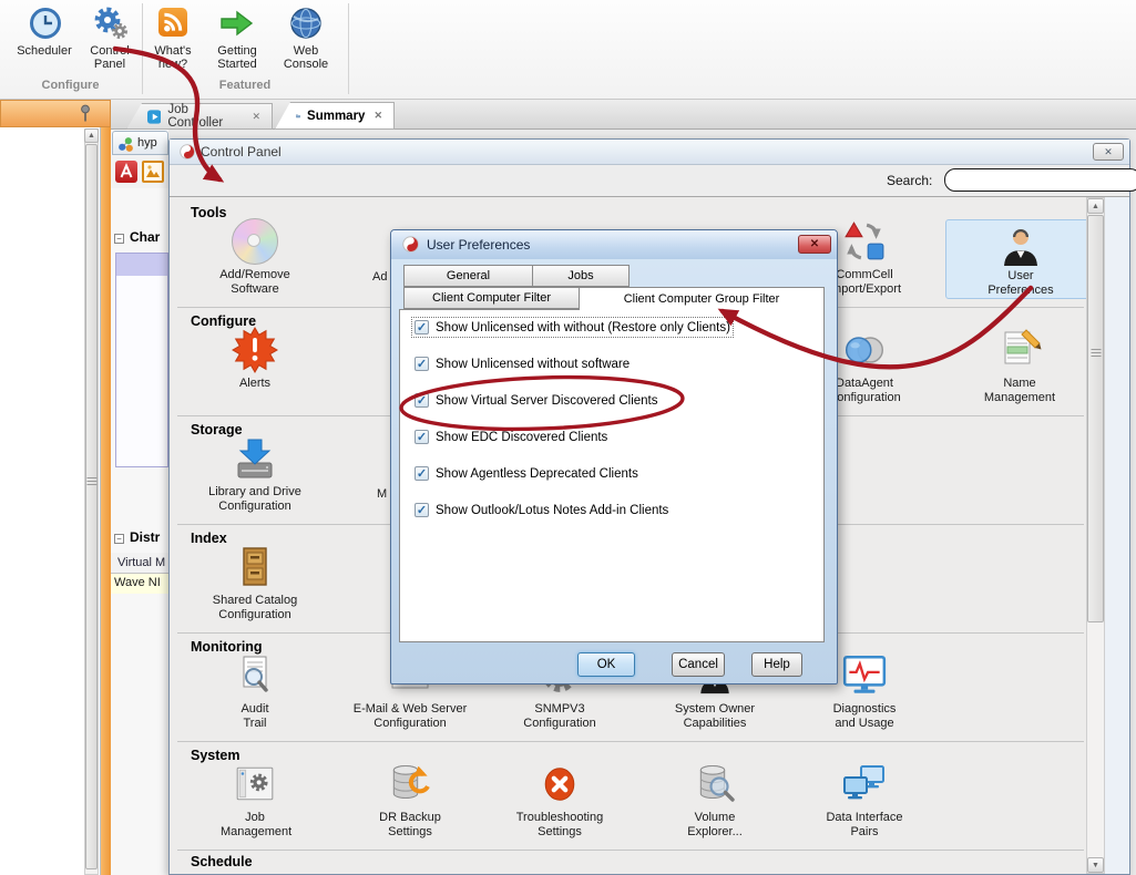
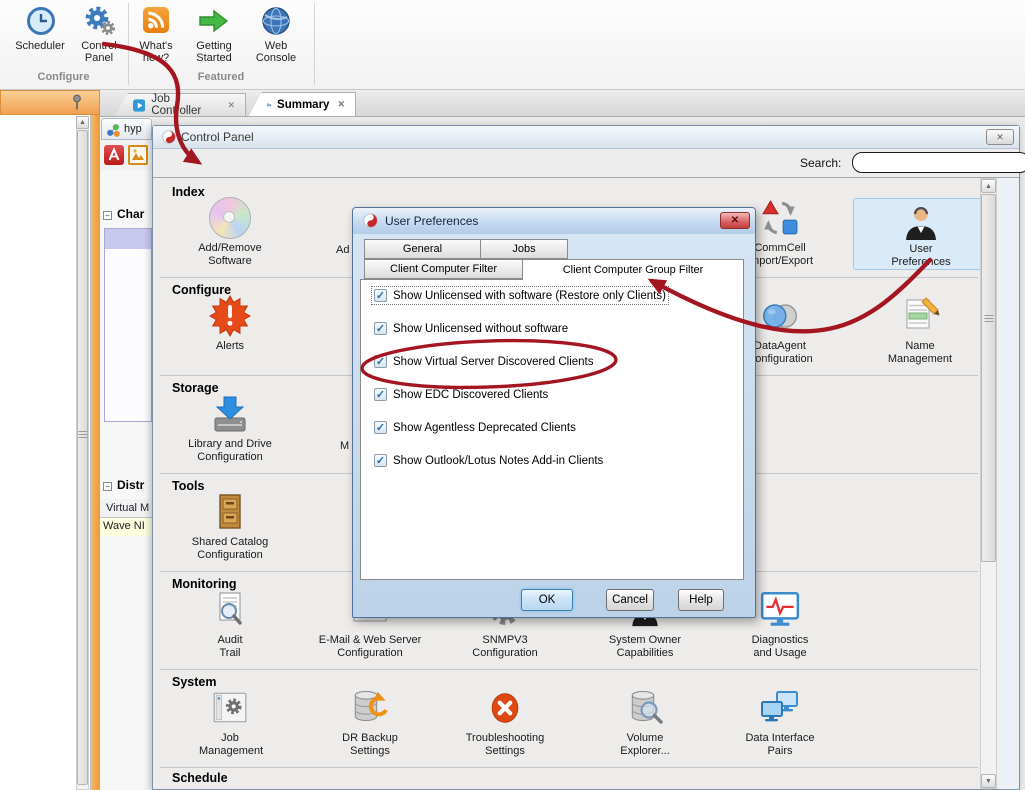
  Scheduler
  Cont Panel
  What's n?
  Getting Started
  Web Console
  Configure
  Featured
  Job Contoller
  ✕
  Summary
  ✕
  hyp
  −
  Char
  −
  Distr
  Virtual M
  Wave NI
  Control Panel
  ✕
  Search:
- Tools
+ Index
  Configure
  Storage
- Index
+ Tools
  Monitoring
  System
  Schedule
  Add/Remove Software
  Ad
  CommCell port/Export
  User Prefereces
  Alerts
  DataAgent onfiguration
  Name Management
  Library and Drive Configuration
  M
  Shared Catalog Configuration
  Audit Trail
  E-Mail & Web Server Configuration
  SNMPV3 Configuration
  System Owner Capabilities
  Diagnostics and Usage
  Job Managemen
  DR Backup Settings
  Troubleshooting Settings
  Volume Explorer...
  Data Interface Pairs
  User Preferences
  ✕
  General
  Jobs
  Client Computer Filter
  Client Computer Group Filter
  ✓
- Show Unlicensed with without (Restore only Clients)
+ Show Unlicensed with software (Restore only Clients)
  ✓
  Show Unlicensed without software
  ✓
  Show Virtual Server Discovered Clients
  ✓
  Show EDC Discovered Clients
  ✓
  Show Agentless Deprecated Clients
  ✓
  Show Outlook/Lotus Notes Add-in Clients
  OK
  Cancel
  Help
